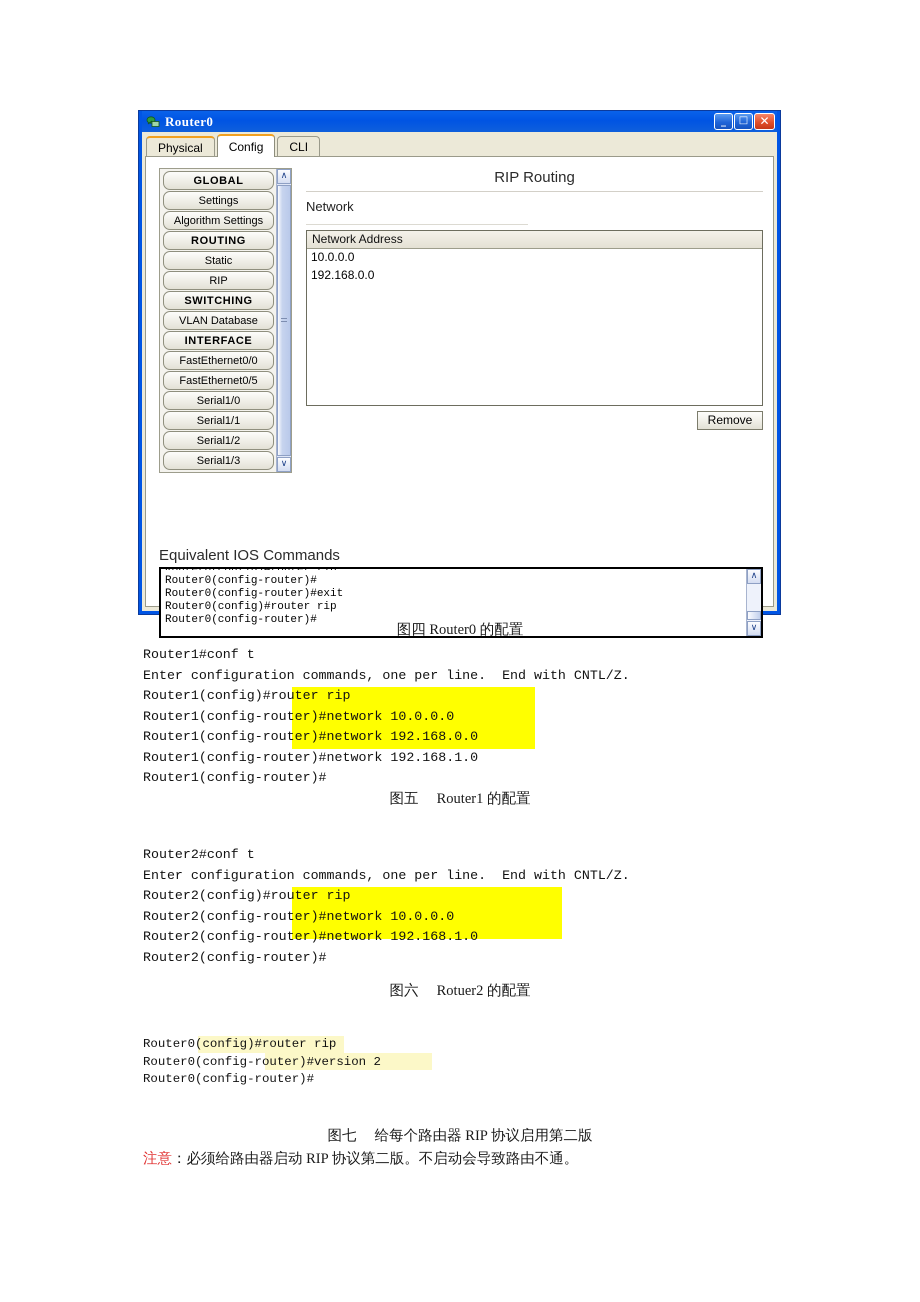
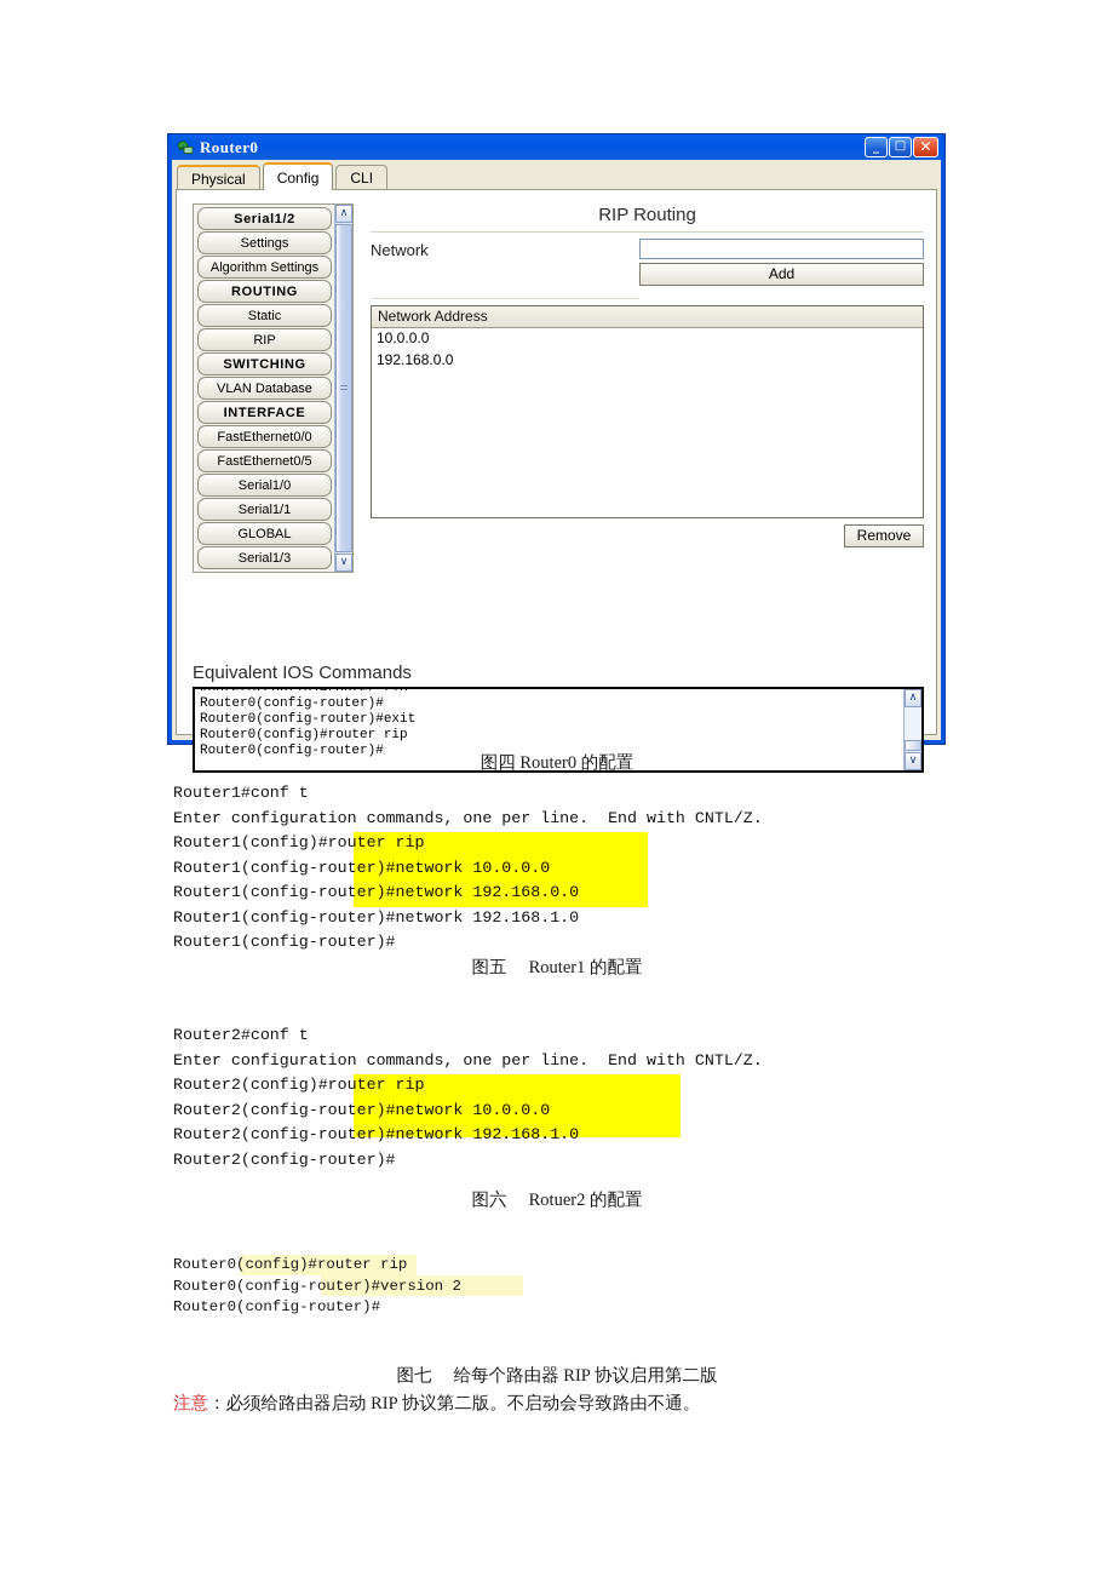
  Router0
  _
  □
  ✕
  Physical
  Config
  CLI
- GLOBAL
+ Serial1/2
  Settings
  Algorithm Settings
  ROUTING
  Static
  RIP
  SWITCHING
  VLAN Database
  INTERFACE
  FastEthernet0/0
  FastEthernet0/5
  Serial1/0
  Serial1/1
- Serial1/2
+ GLOBAL
  Serial1/3
  ∧
  ∨
  RIP Routing
  Network
+ Add
  Network Address
  10.0.0.0
  192.168.0.0
  Remove
  Equivalent IOS Commands
  Router0(config-router)#
  Router0(config-router)#exit
  Router0(config)#router rip
  Router0(config-router)#
  ∧
  ∨
  图四 Router0 的配置
  Router1#conf t
  Enter configuration commands, one per line. End with CNTL/Z.
  Router1(config)#router rip
  Router1(config-router)#network 10.0.0.0
  Router1(config-router)#network 192.168.0.0
  Router1(config-router)#network 192.168.1.0
  Router1(config-router)#
  图五 Router1 的配置
  Router2#conf t
  Enter configuration commands, one per line. End with CNTL/Z.
  Router2(config)#router rip
  Router2(config-router)#network 10.0.0.0
  Router2(config-router)#network 192.168.1.0
  Router2(config-router)#
  图六 Rotuer2 的配置
  Router0(config)#router rip
  Router0(config-router)#version 2
  Router0(config-router)#
  图七 给每个路由器 RIP 协议启用第二版
  注意：必须给路由器启动 RIP 协议第二版。不启动会导致路由不通。
